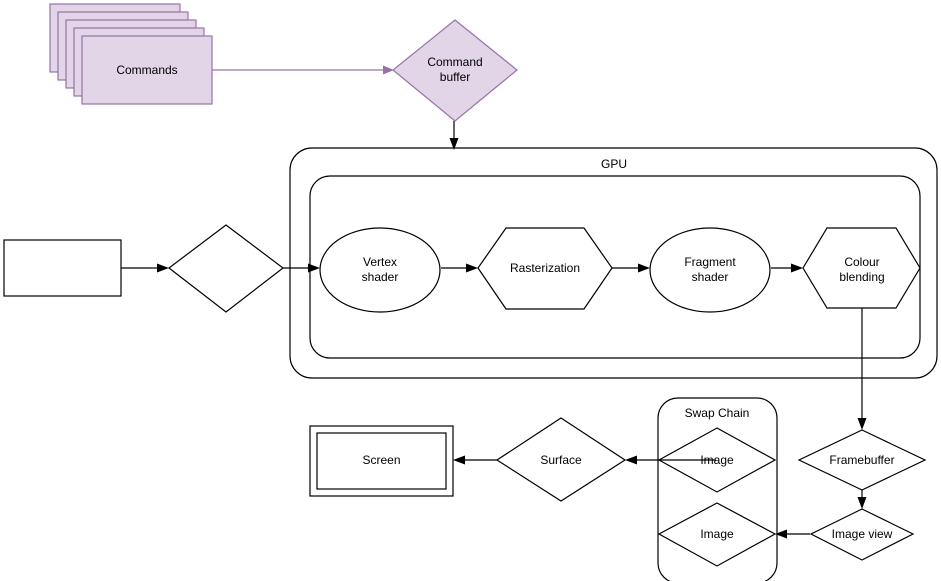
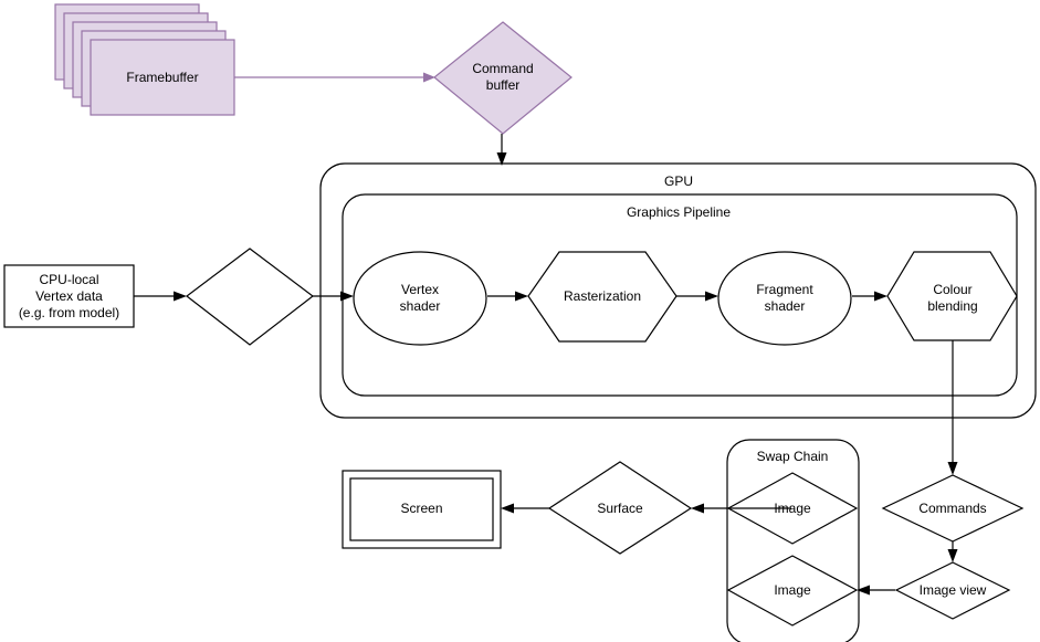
- Commands
+ Framebuffer
  Command
  buffer
  GPU
+ Graphics Pipeline
+ CPU-local
+ Vertex data
+ (e.g. from model)
  Vertex
  shader
  Rasterization
  Fragment
  shader
  Colour
  blending
- Framebuffer
+ Commands
  Image view
  Swap Chain
  Image
  Image
  Surface
  Screen
